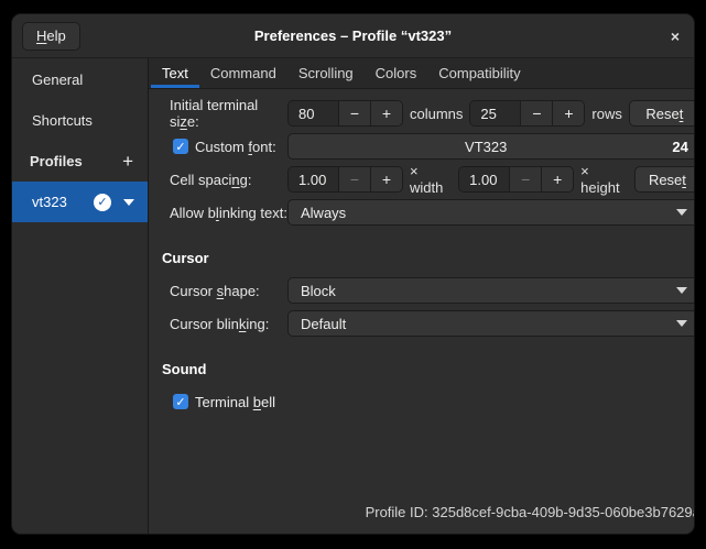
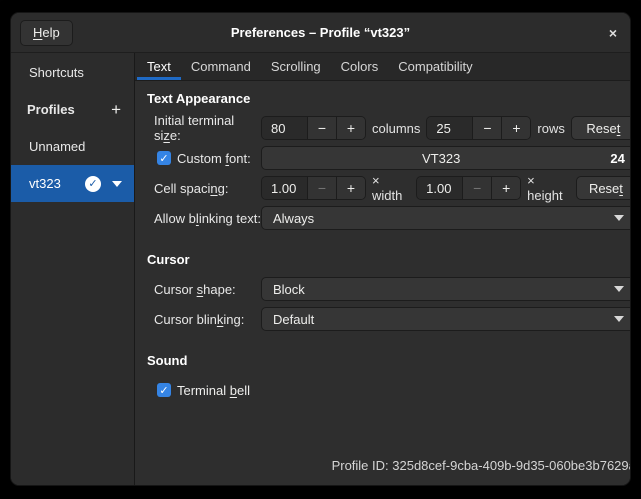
  H
  elp
  Preferences – Profile “vt323”
  ×
- General
  Shortcuts
  Profiles
  +
+ Unnamed
  vt323
  ✓
  Text
  Command
  Scrolling
  Colors
  Compatibility
+ Text Appearance
  Initial terminal size:
  80
  −
  +
  columns
  25
  −
  +
  rows
  Rese
  t
  ✓
  Custom font:
  VT323
  24
  Cell spacing:
  1.00
  −
  +
  × width
  1.00
  −
  +
  × height
  Rese
  t
  Allow blinking text:
  Always
  Cursor
  Cursor shape:
  Block
  Cursor blinking:
  Default
  Sound
  ✓
  Terminal bell
  Profile ID: 325d8cef-9cba-409b-9d35-060be3b7629
